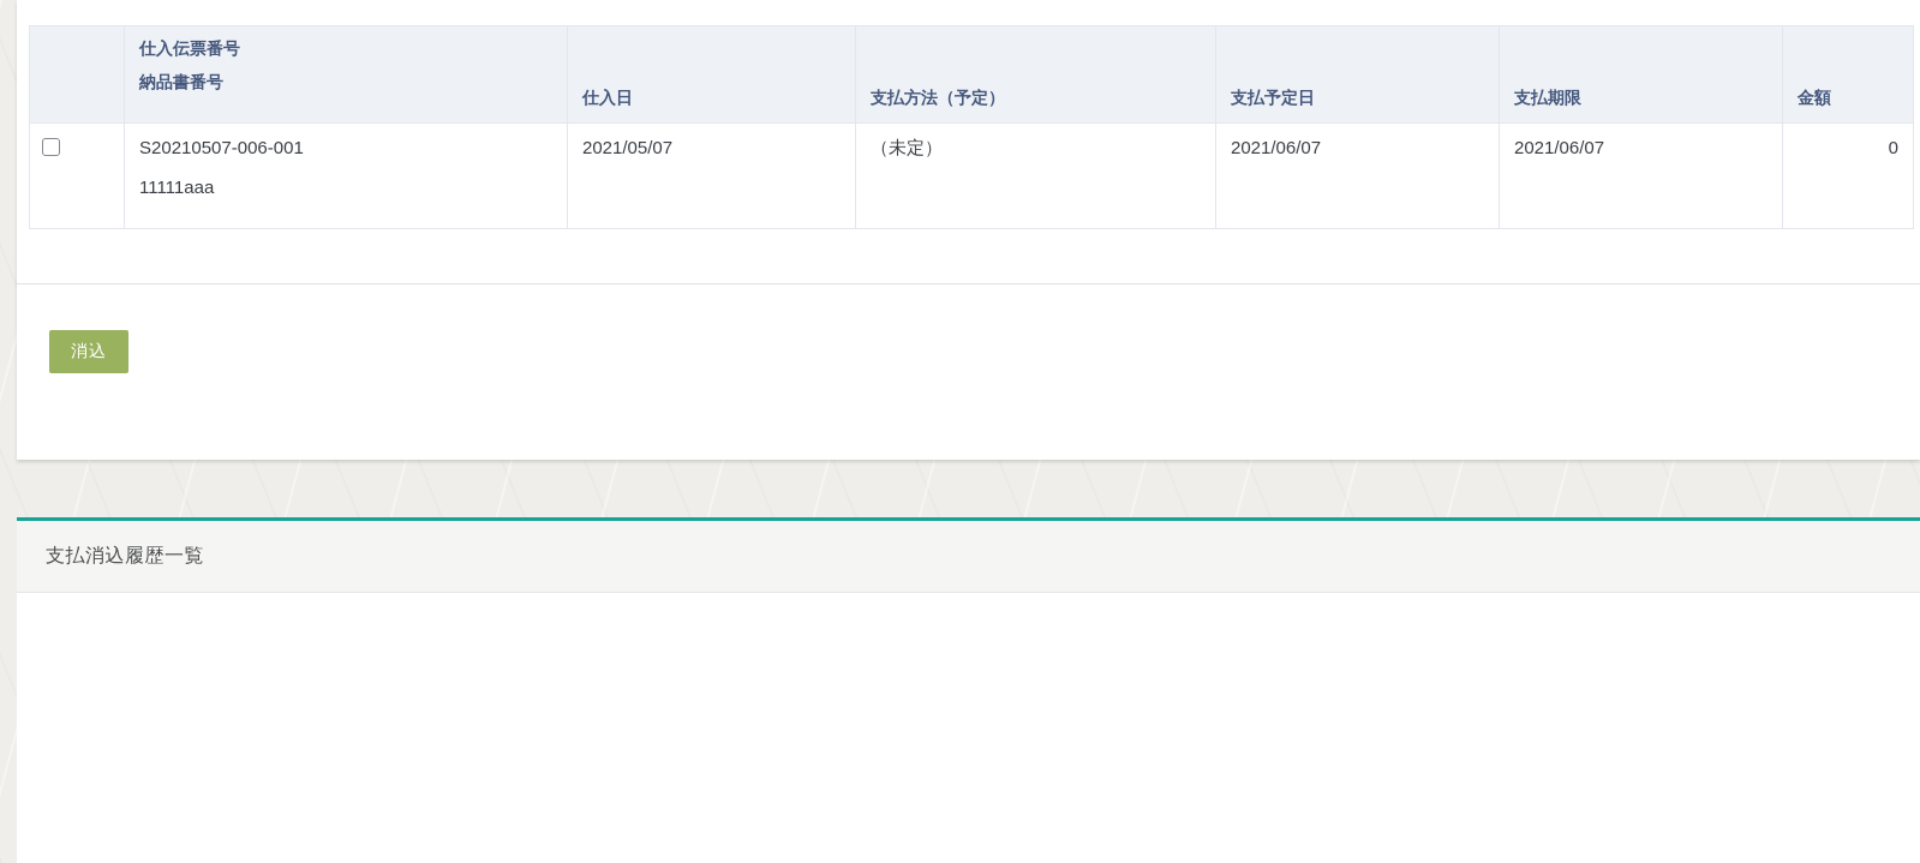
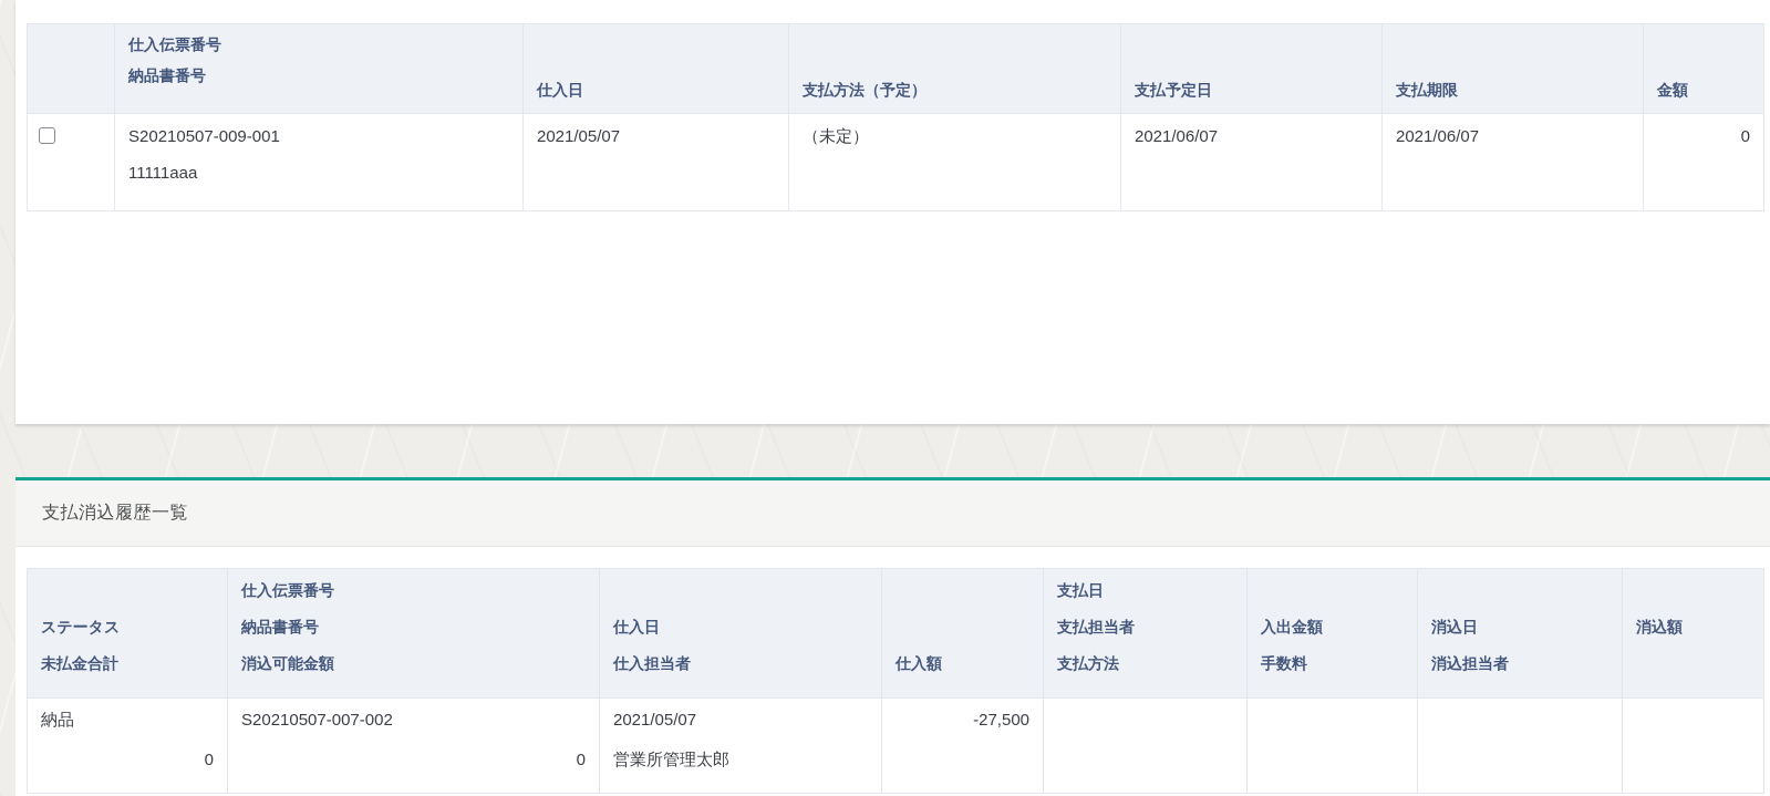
  	仕入伝票番号 納品書番号	仕入日	支払方法（予定）	支払予定日	支払期限	金額
- 	S20210507-006-001 11111aaa	2021/05/07	（未定）	2021/06/07	2021/06/07	0
+ 	S20210507-009-001 11111aaa	2021/05/07	（未定）	2021/06/07	2021/06/07	0
- 消込
  支払消込履歴一覧
+ ステータス 未払金合計	仕入伝票番号 納品書番号 消込可能金額	仕入日 仕入担当者	仕入額	支払日 支払担当者 支払方法	入出金額 手数料	消込日 消込担当者	消込額
+ 納品 0	S20210507-007-002 0	2021/05/07 営業所管理太郎	-27,500
